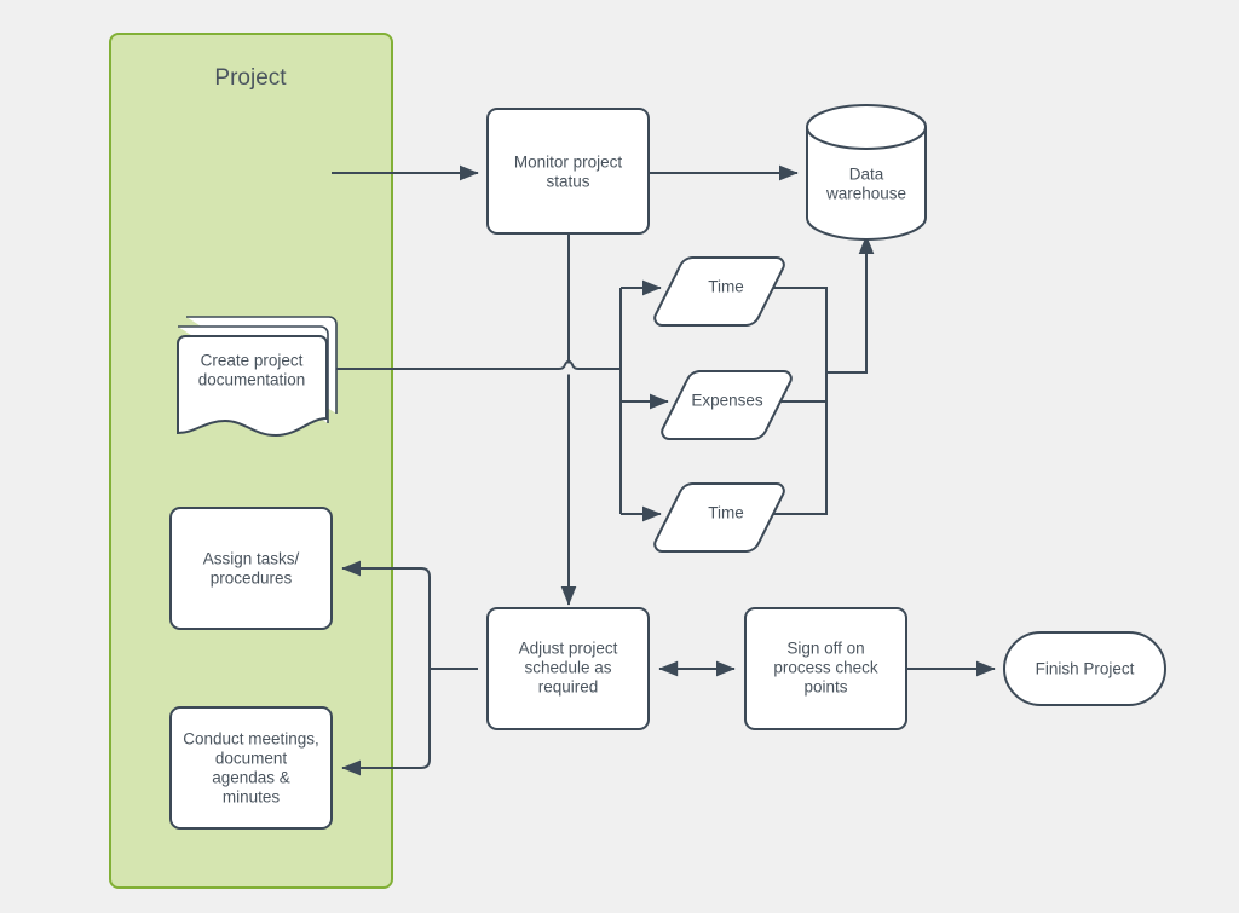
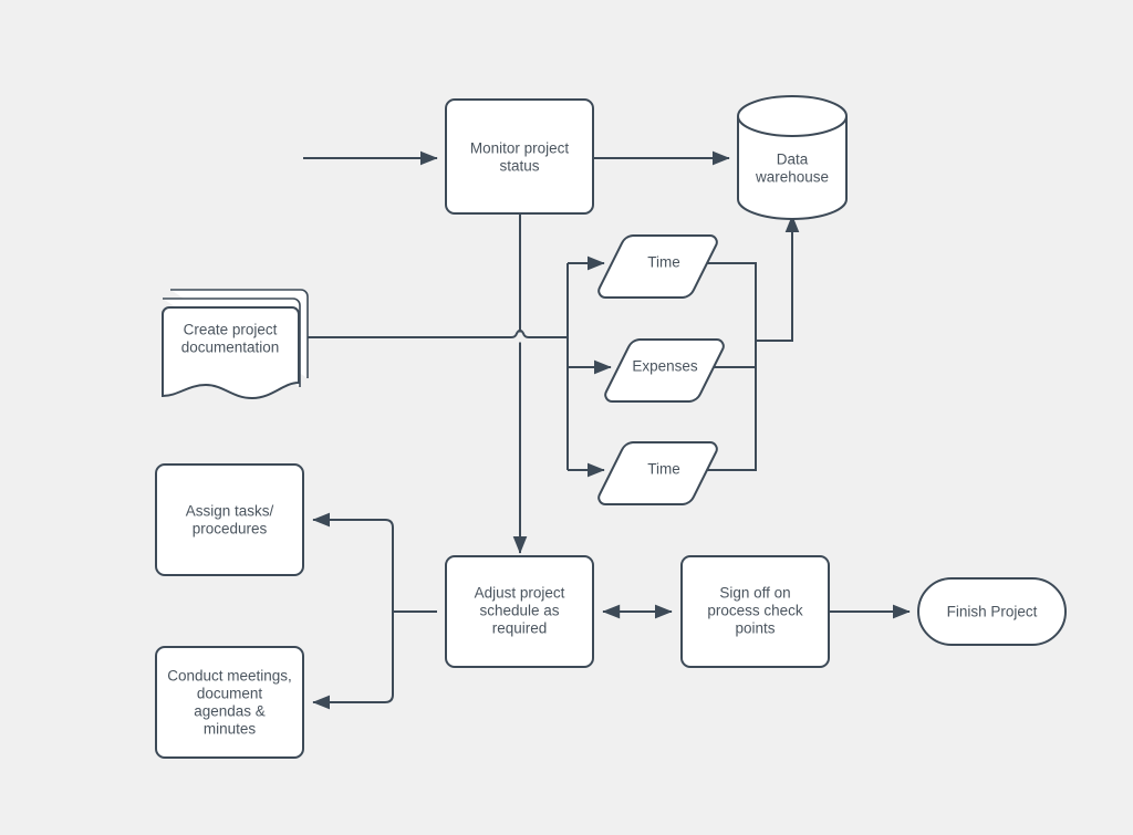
- Project
  Create project
  documentation
  Assign tasks/
  procedures
  Conduct meetings,
  document
  agendas &
  minutes
  Monitor project
  status
  Data
  warehouse
  Time
  Expenses
  Time
  Adjust project
  schedule as
  required
  Sign off on
  process check
  points
  Finish Project
